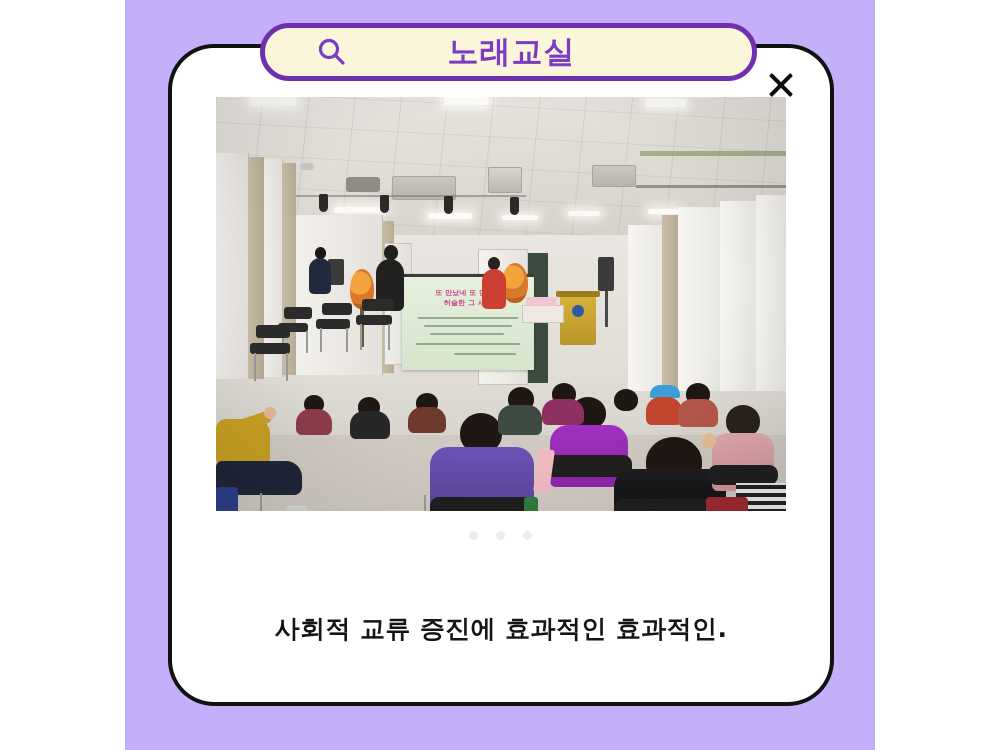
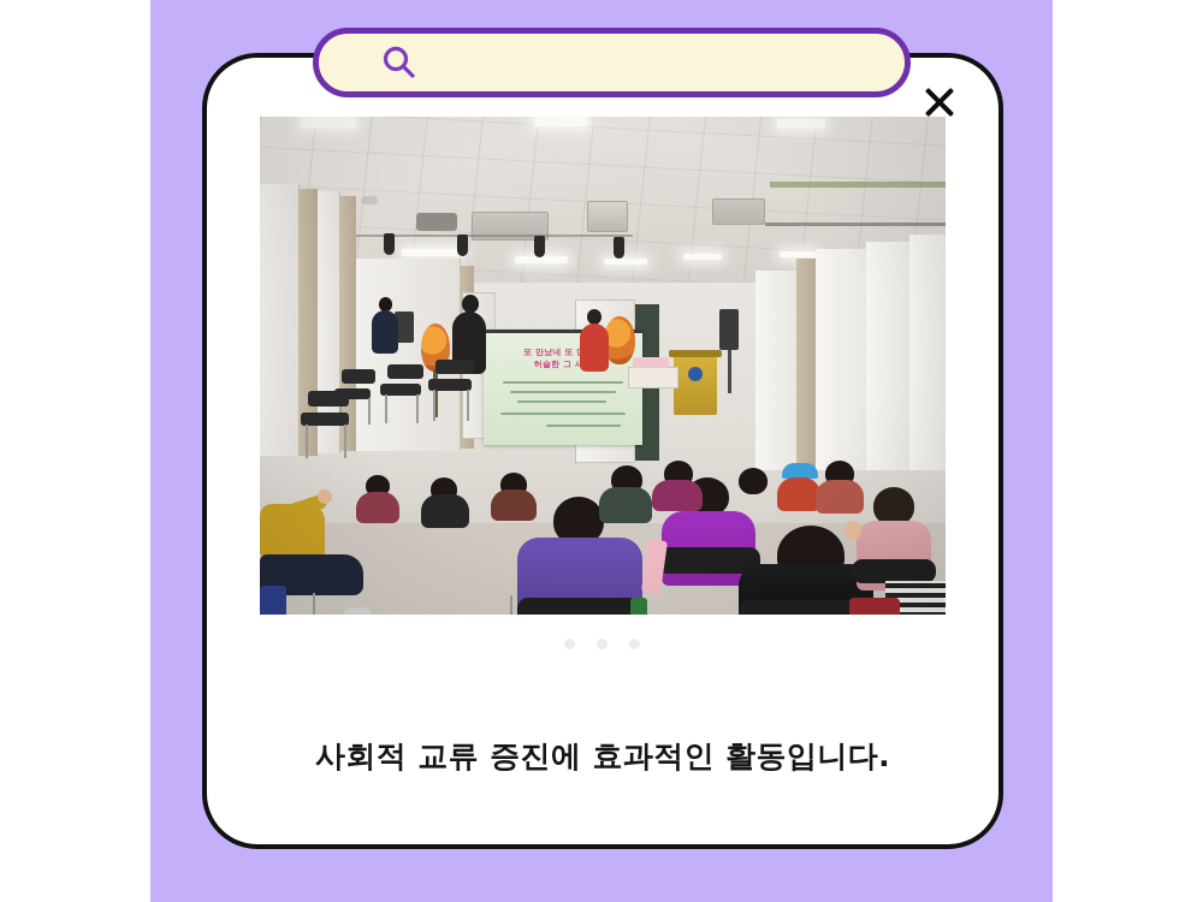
- 노래교실
- 사회적 교류 증진에 효과적인 효과적인.
+ 사회적 교류 증진에 효과적인 활동입니다.
